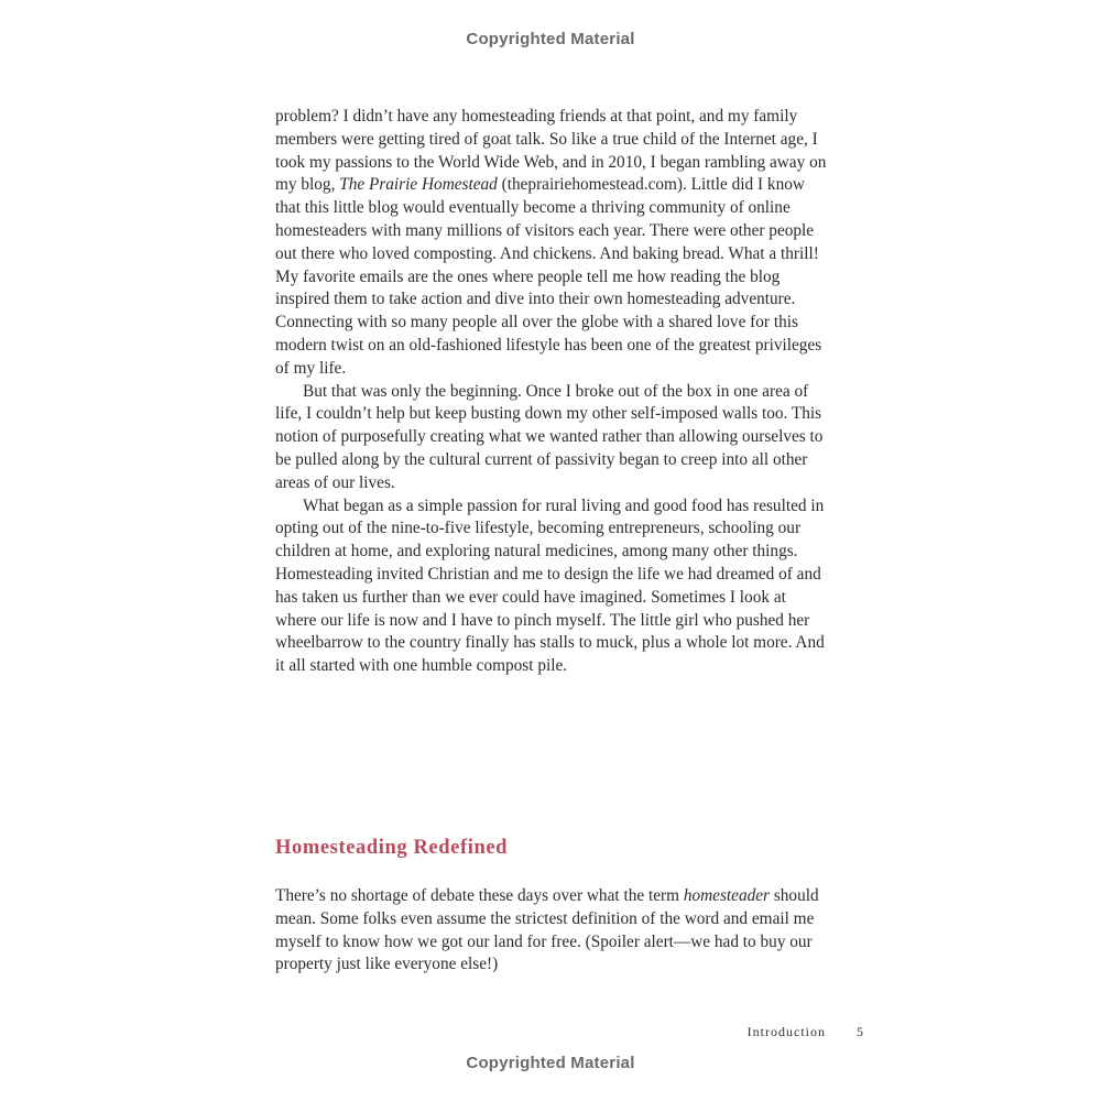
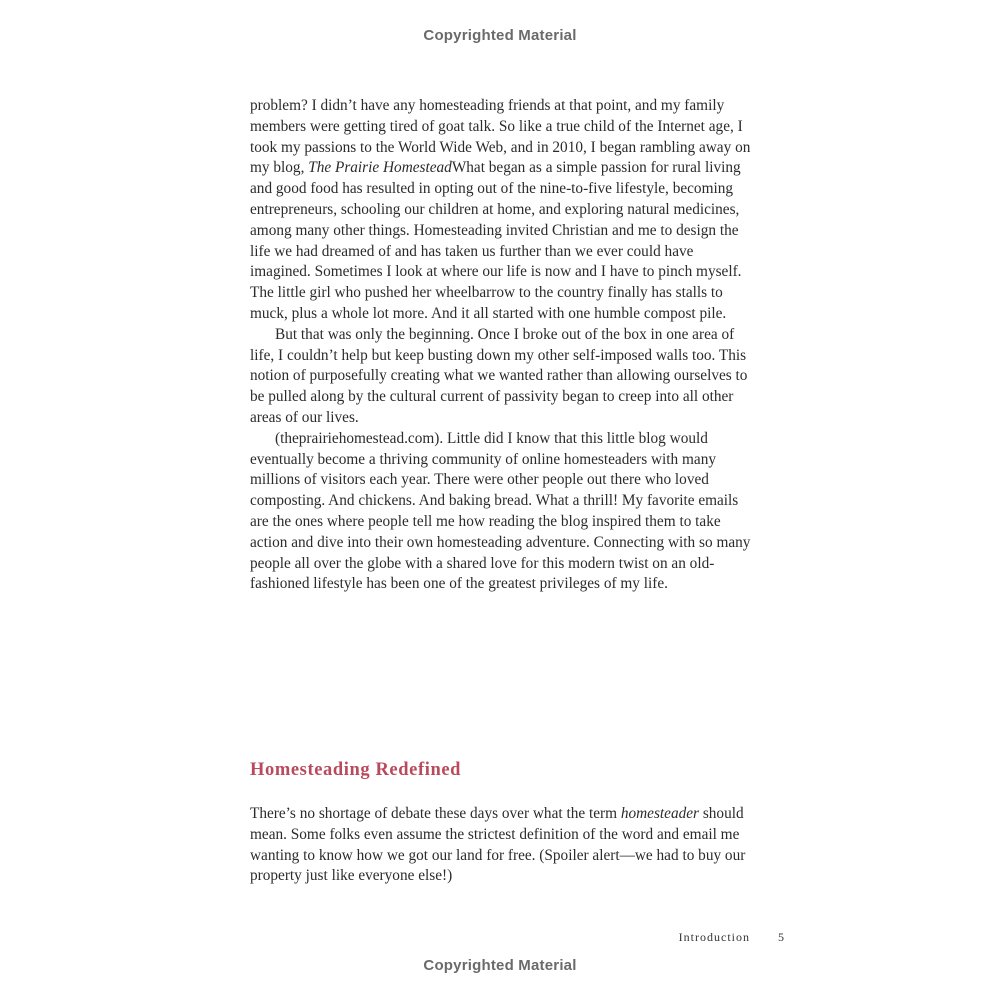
  Copyrighted Material
- problem? I didn’t have any homesteading friends at that point, and my family members were getting tired of goat talk. So like a true child of the Internet age, I took my passions to the World Wide Web, and in 2010, I began rambling away on my blog, The Prairie Homestead (theprairiehomestead.com). Little did I know that this little blog would eventually become a thriving community of online homesteaders with many millions of visitors each year. There were other people out there who loved composting. And chickens. And baking bread. What a thrill! My favorite emails are the ones where people tell me how reading the blog inspired them to take action and dive into their own homesteading adventure. Connecting with so many people all over the globe with a shared love for this modern twist on an old-fashioned lifestyle has been one of the greatest privileges of my life.
+ problem? I didn’t have any homesteading friends at that point, and my family members were getting tired of goat talk. So like a true child of the Internet age, I took my passions to the World Wide Web, and in 2010, I began rambling away on my blog, The Prairie HomesteadWhat began as a simple passion for rural living and good food has resulted in opting out of the nine-to-five lifestyle, becoming entrepreneurs, schooling our children at home, and exploring natural medicines, among many other things. Homesteading invited Christian and me to design the life we had dreamed of and has taken us further than we ever could have imagined. Sometimes I look at where our life is now and I have to pinch myself. The little girl who pushed her wheelbarrow to the country finally has stalls to muck, plus a whole lot more. And it all started with one humble compost pile.
  But that was only the beginning. Once I broke out of the box in one area of life, I couldn’t help but keep busting down my other self-imposed walls too. This notion of purposefully creating what we wanted rather than allowing ourselves to be pulled along by the cultural current of passivity began to creep into all other areas of our lives.
- What began as a simple passion for rural living and good food has resulted in opting out of the nine-to-five lifestyle, becoming entrepreneurs, schooling our children at home, and exploring natural medicines, among many other things. Homesteading invited Christian and me to design the life we had dreamed of and has taken us further than we ever could have imagined. Sometimes I look at where our life is now and I have to pinch myself. The little girl who pushed her wheelbarrow to the country finally has stalls to muck, plus a whole lot more. And it all started with one humble compost pile.
+ (theprairiehomestead.com). Little did I know that this little blog would eventually become a thriving community of online homesteaders with many millions of visitors each year. There were other people out there who loved composting. And chickens. And baking bread. What a thrill! My favorite emails are the ones where people tell me how reading the blog inspired them to take action and dive into their own homesteading adventure. Connecting with so many people all over the globe with a shared love for this modern twist on an old-fashioned lifestyle has been one of the greatest privileges of my life.
  Homesteading Redefined
- There’s no shortage of debate these days over what the term homesteader should mean. Some folks even assume the strictest definition of the word and email me myself to know how we got our land for free. (Spoiler alert—we had to buy our property just like everyone else!)
+ There’s no shortage of debate these days over what the term homesteader should mean. Some folks even assume the strictest definition of the word and email me wanting to know how we got our land for free. (Spoiler alert—we had to buy our property just like everyone else!)
  Introduction 5
  Copyrighted Material
